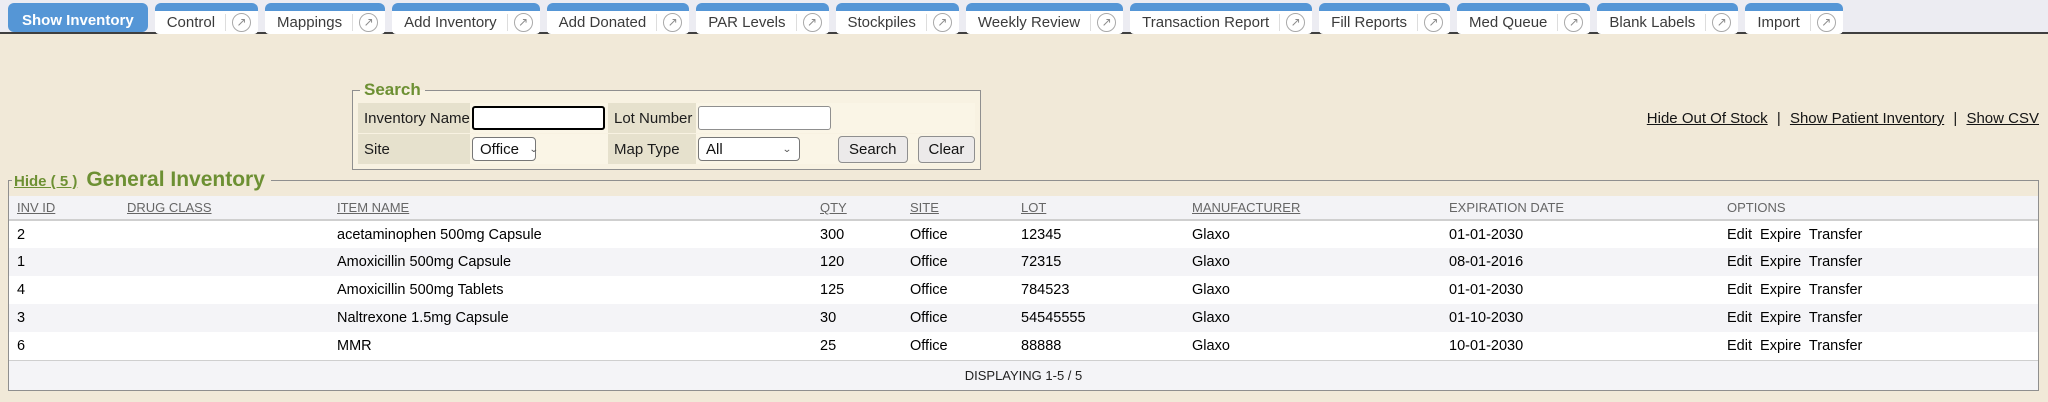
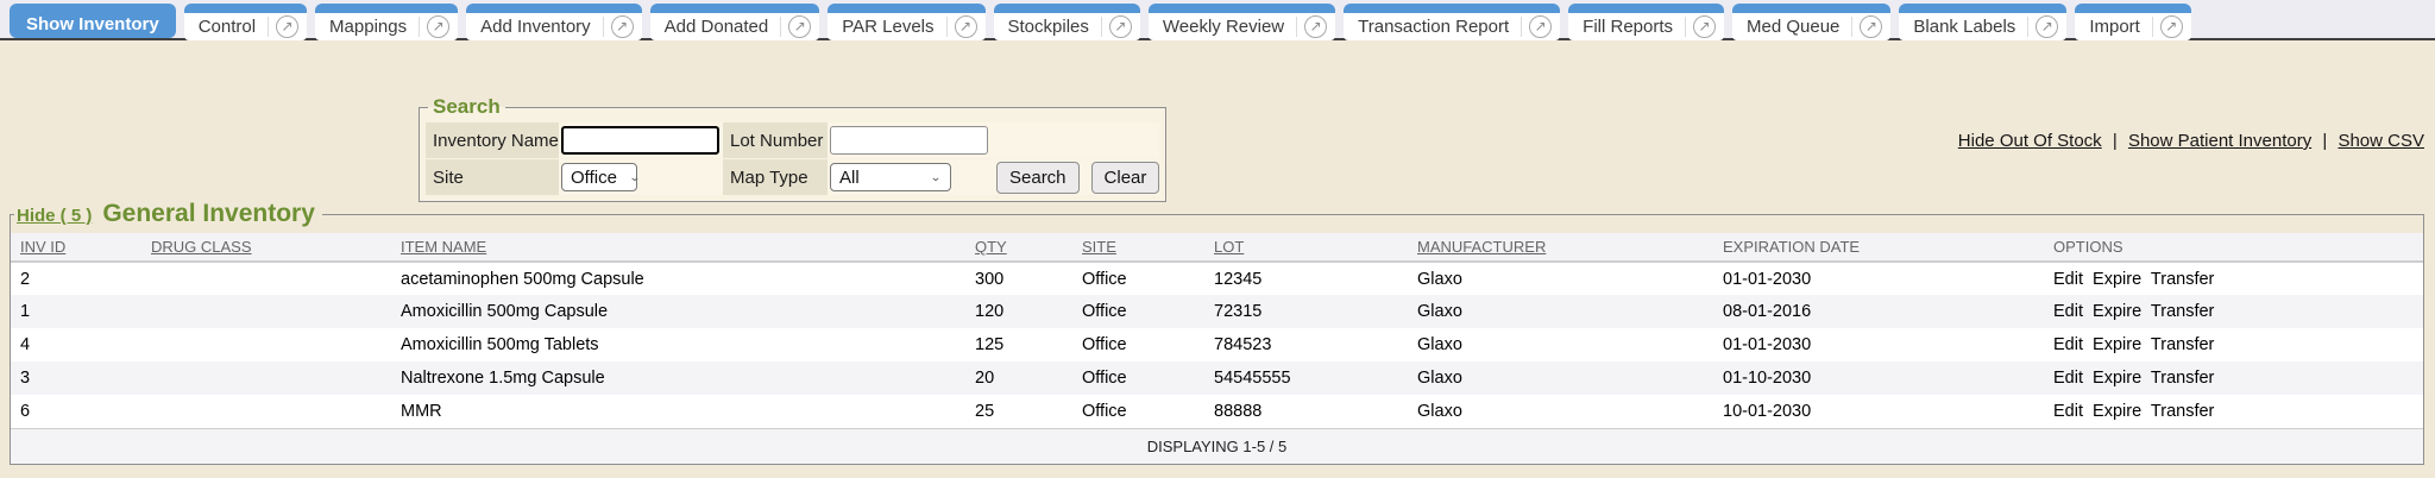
  Show Inventory
  Control
  ↗
  Mappings
  ↗
  Add Inventory
  ↗
  Add Donated
  ↗
  PAR Levels
  ↗
  Stockpiles
  ↗
  Weekly Review
  ↗
  Transaction Report
  ↗
  Fill Reports
  ↗
  Med Queue
  ↗
  Blank Labels
  ↗
  Import
  ↗
  Search
  Inventory Name
  Lot Number
  Site
  Office
  ⌄
  Map Type
  All
  ⌄
  Search
  Clear
  Hide Out Of Stock | Show Patient Inventory | Show CSV
  Hide ( 5 )
  General Inventory
  INV ID	DRUG CLASS	ITEM NAME	QTY	SITE	LOT	MANUFACTURER	EXPIRATION DATE	OPTIONS
  2		acetaminophen 500mg Capsule	300	Office	12345	Glaxo	01-01-2030	Edit Expire Transfer
  1		Amoxicillin 500mg Capsule	120	Office	72315	Glaxo	08-01-2016	Edit Expire Transfer
  4		Amoxicillin 500mg Tablets	125	Office	784523	Glaxo	01-01-2030	Edit Expire Transfer
- 3		Naltrexone 1.5mg Capsule	30	Office	54545555	Glaxo	01-10-2030	Edit Expire Transfer
+ 3		Naltrexone 1.5mg Capsule	20	Office	54545555	Glaxo	01-10-2030	Edit Expire Transfer
  6		MMR	25	Office	88888	Glaxo	10-01-2030	Edit Expire Transfer
  DISPLAYING 1-5 / 5
